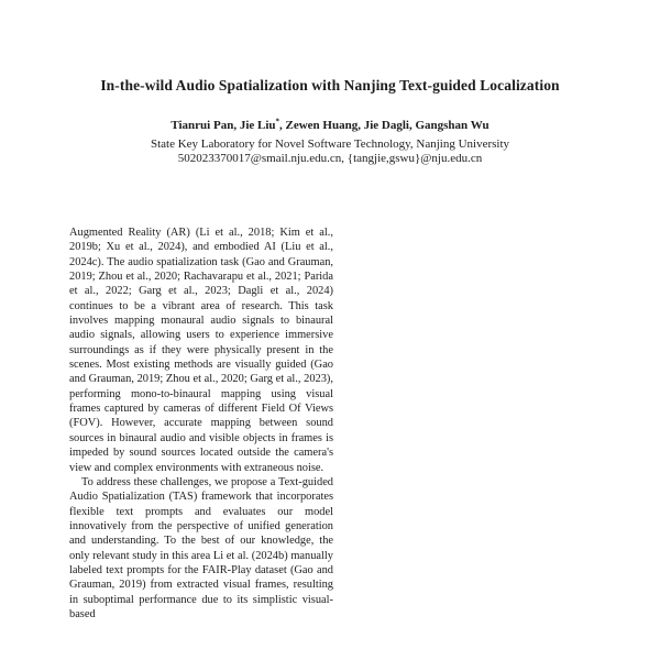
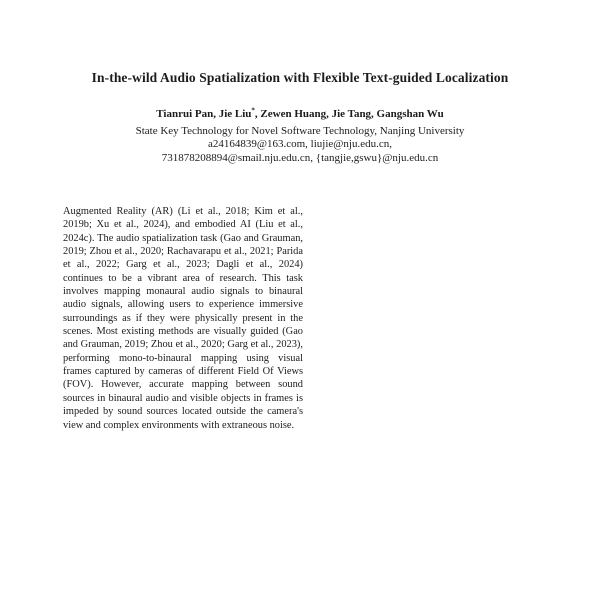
- In-the-wild Audio Spatialization with Nanjing Text-guided Localization
+ In-the-wild Audio Spatialization with Flexible Text-guided Localization
- Tianrui Pan, Jie Liu*, Zewen Huang, Jie Dagli, Gangshan Wu
+ Tianrui Pan, Jie Liu*, Zewen Huang, Jie Tang, Gangshan Wu
- State Key Laboratory for Novel Software Technology, Nanjing University
+ State Key Technology for Novel Software Technology, Nanjing University
+ a24164839@163.com, liujie@nju.edu.cn,
- 502023370017@smail.nju.edu.cn, {tangjie,gswu}@nju.edu.cn
+ 731878208894@smail.nju.edu.cn, {tangjie,gswu}@nju.edu.cn
  Augmented Reality (AR) (Li et al., 2018; Kim et al., 2019b; Xu et al., 2024), and embodied AI (Liu et al., 2024c). The audio spatialization task (Gao and Grauman, 2019; Zhou et al., 2020; Rachavarapu et al., 2021; Parida et al., 2022; Garg et al., 2023; Dagli et al., 2024) continues to be a vibrant area of research. This task involves mapping monaural audio signals to binaural audio signals, allowing users to experience immersive surroundings as if they were physically present in the scenes. Most existing methods are visually guided (Gao and Grauman, 2019; Zhou et al., 2020; Garg et al., 2023), performing mono-to-binaural mapping using visual frames captured by cameras of different Field Of Views (FOV). However, accurate mapping between sound sources in binaural audio and visible objects in frames is impeded by sound sources located outside the camera's view and complex environments with extraneous noise.
- To address these challenges, we propose a Text-guided Audio Spatialization (TAS) framework that incorporates flexible text prompts and evaluates our model innovatively from the perspective of unified generation and understanding. To the best of our knowledge, the only relevant study in this area Li et al. (2024b) manually labeled text prompts for the FAIR-Play dataset (Gao and Grauman, 2019) from extracted visual frames, resulting in suboptimal performance due to its simplistic visual-based
